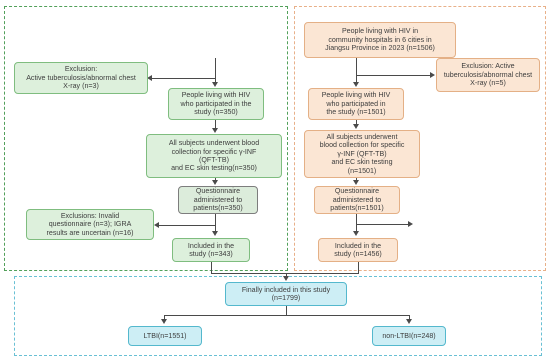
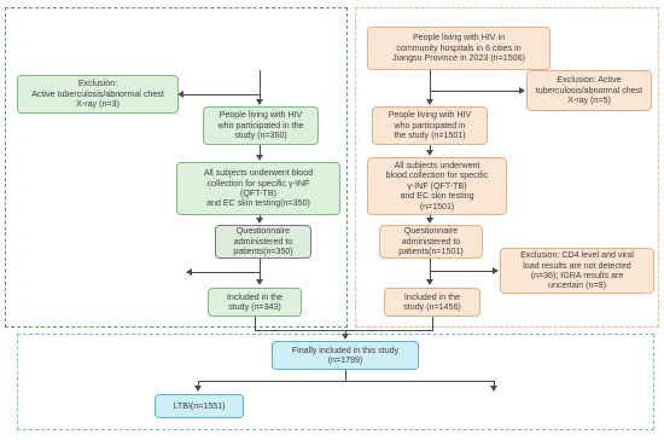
  Exclusion:
  Active tuberculosis/abnormal chest
  X-ray (n=3)
  People living with HIV
  who participated in the
  study (n=350)
  All subjects underwent blood
  collection for specific γ-INF
  (QFT-TB)
  and EC skin testing(n=350)
  Questionnaire
  administered to
  patients(n=350)
- Exclusions: Invalid
- questionnaire (n=3); IGRA
- results are uncertain (n=16)
  Included in the
  study (n=343)
  People living with HIV in
  community hospitals in 6 cities in
  Jiangsu Province in 2023 (n=1506)
  Exclusion: Active
  tuberculosis/abnormal chest
  X-ray (n=5)
  People living with HIV
  who participated in
  the study (n=1501)
  All subjects underwent
  blood collection for specific
  γ-INF (QFT-TB)
  and EC skin testing
  (n=1501)
  Questionnaire
  administered to
  patients(n=1501)
+ Exclusion: CD4 level and viral
+ load results are not detected
+ (n=36); IGRA results are
+ uncertain (n=9)
  Included in the
  study (n=1456)
  Finally included in this study
  (n=1799)
  LTBI(n=1551)
- non-LTBI(n=248)
